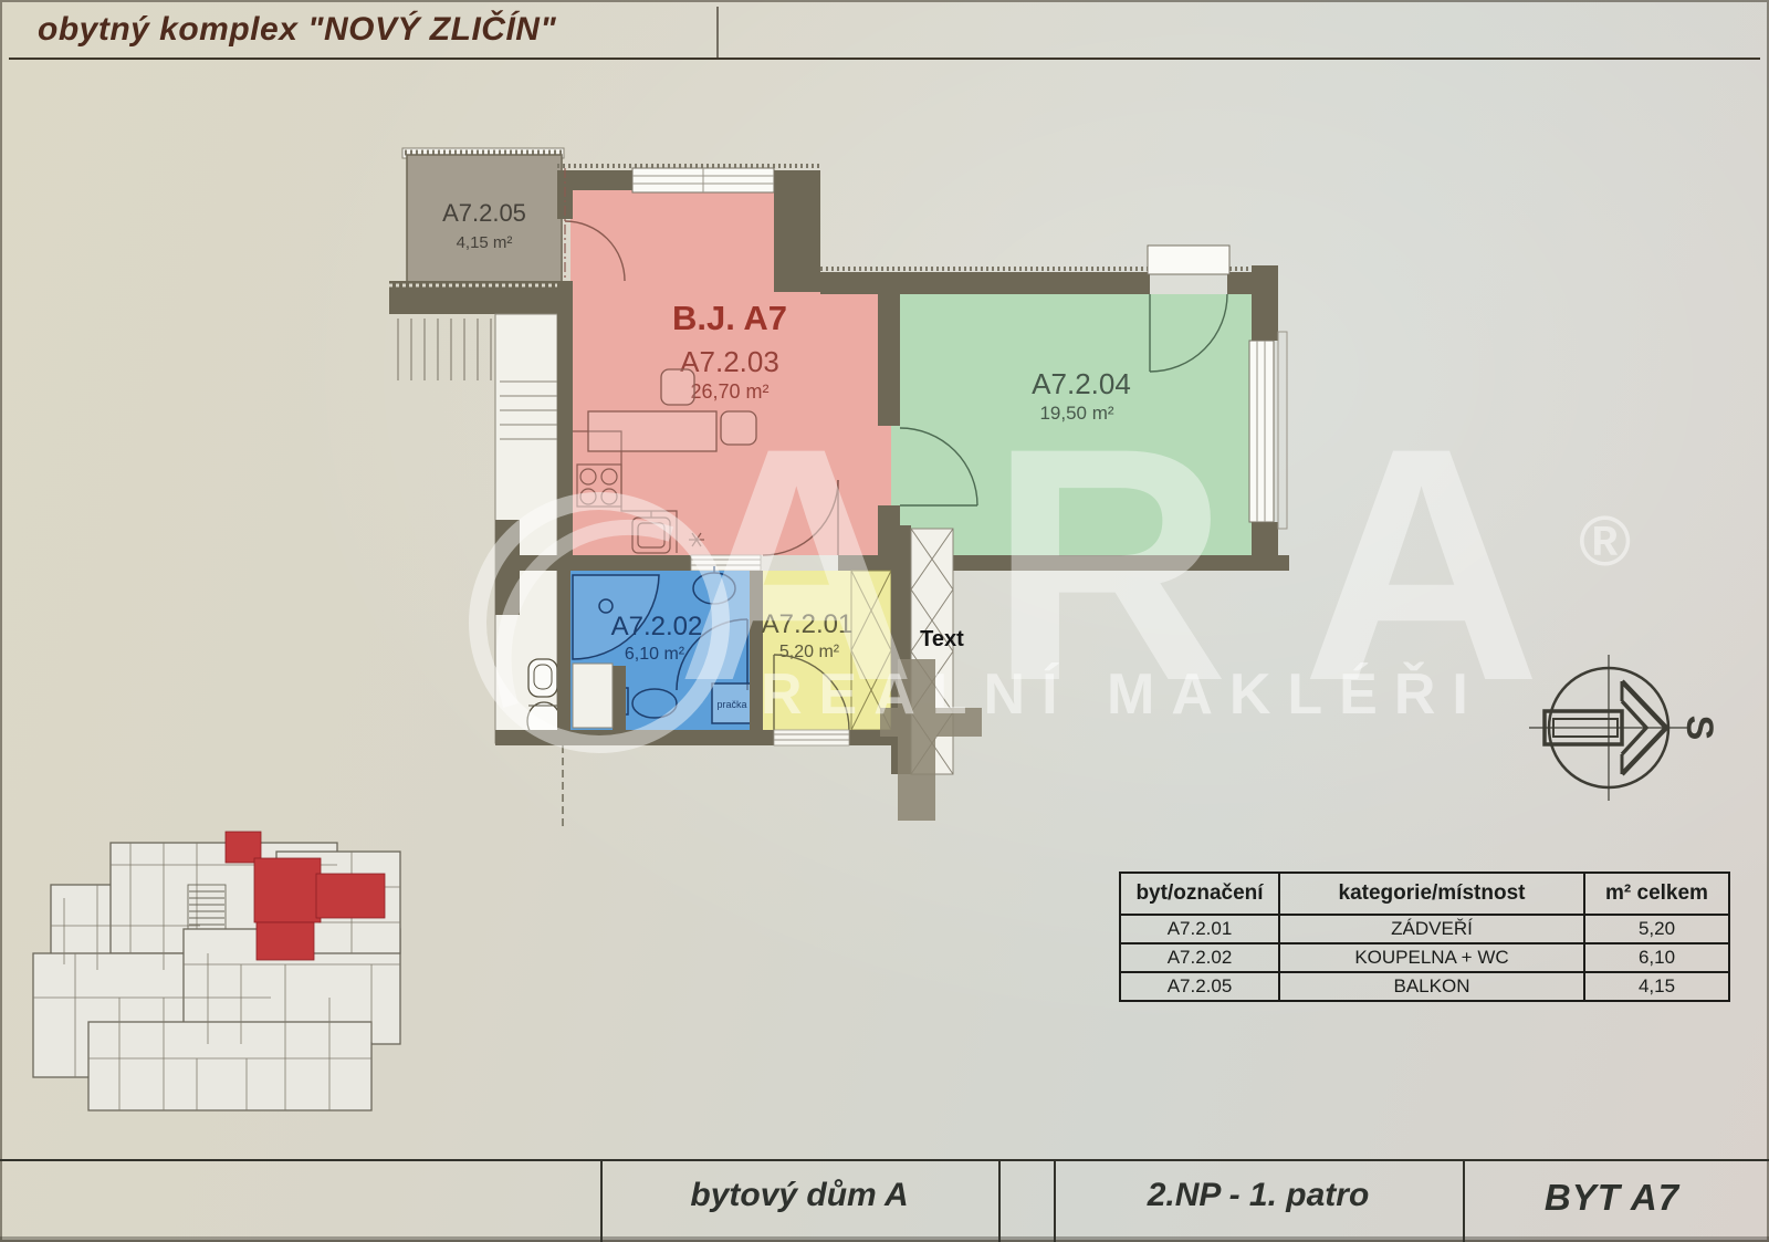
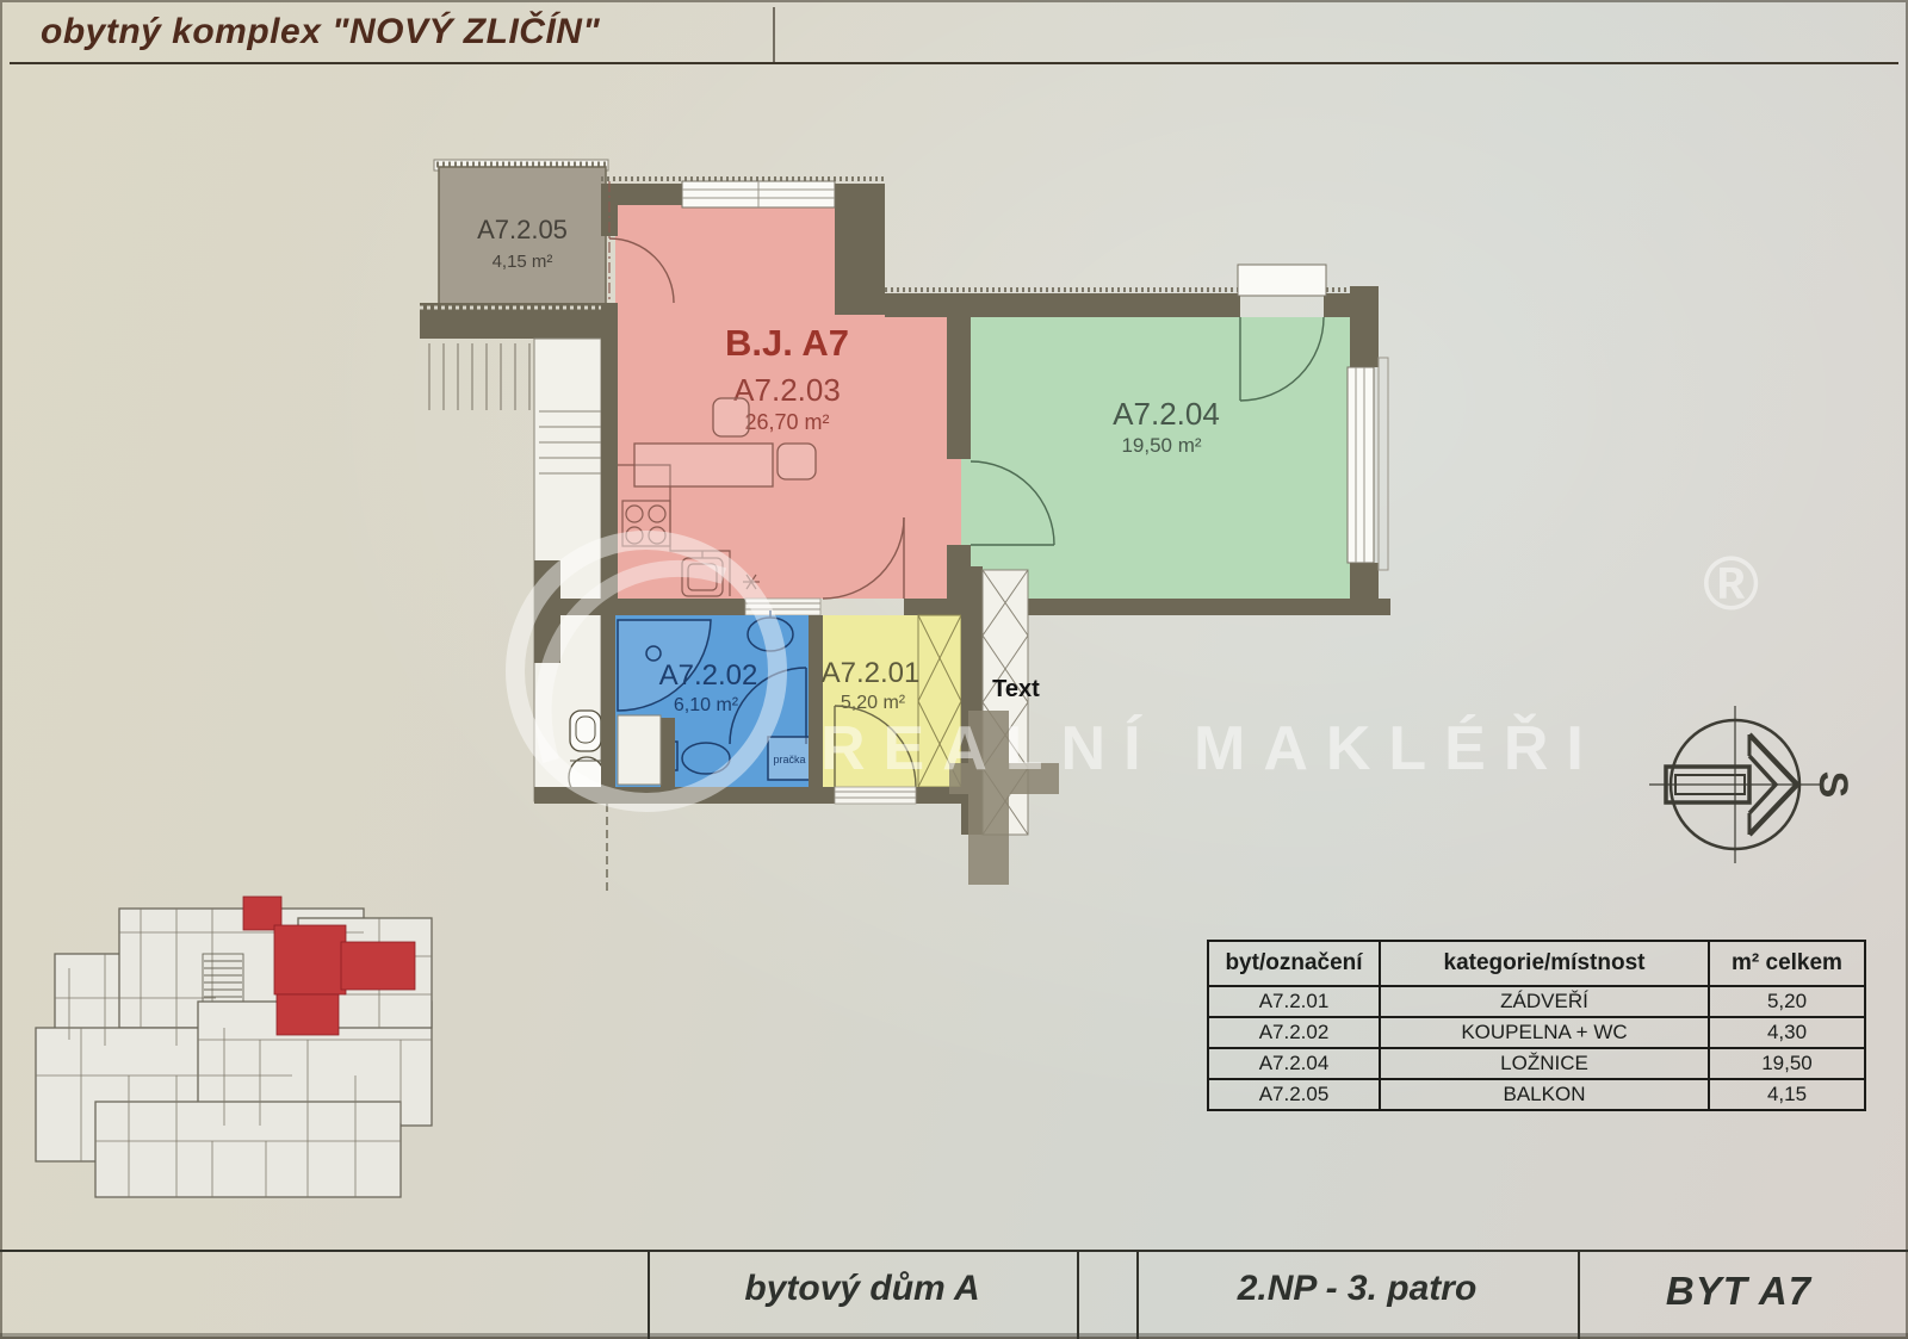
  obytný komplex "NOVÝ ZLIČÍN"
  A7.2.05
  4,15 m²
  B.J. A7
  A7.2.03
  26,70 m²
  A7.2.04
  19,50 m²
  pračka
  A7.2.02
  6,10 m²
  A7.2.01
  5,20 m²
  Text
- ARA
  REALNÍ MAKLÉŘI
  byt/označení	kategorie/místnost	m² celkem
  A7.2.01	ZÁDVEŘÍ	5,20
- A7.2.02	KOUPELNA + WC	6,10
+ A7.2.02	KOUPELNA + WC	4,30
+ A7.2.04	LOŽNICE	19,50
  A7.2.05	BALKON	4,15
  bytový dům A
- 2.NP - 1. patro
+ 2.NP - 3. patro
  BYT A7
